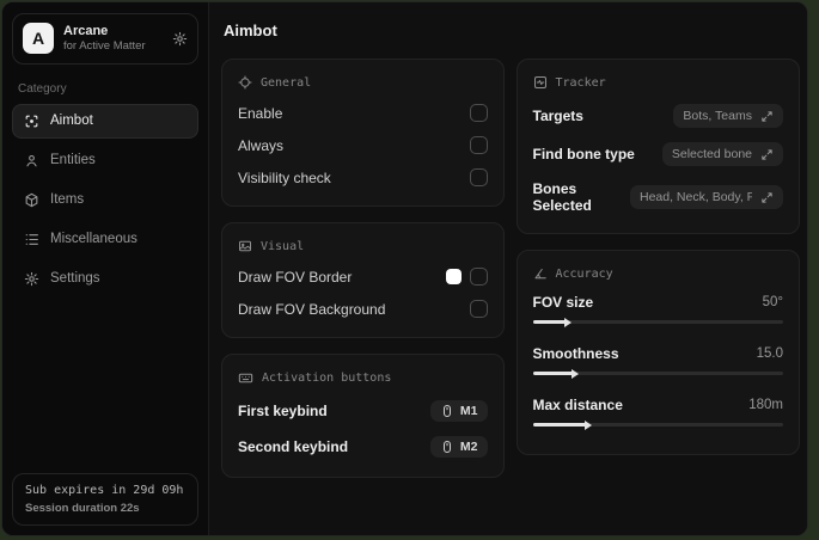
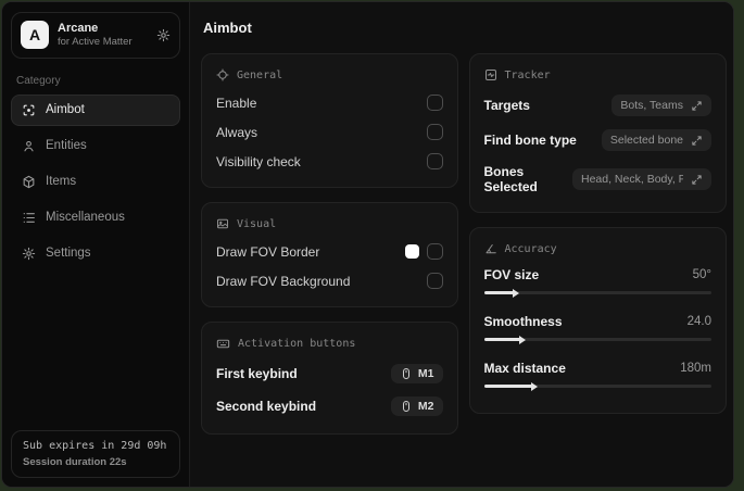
  A
  Arcane
  for Active Matter
  Category
  Aimbot
  Entities
  Items
  Miscellaneous
  Settings
  Sub expires in 29d 09h
  Session duration 22s
  Aimbot
  General
  Enable
  Always
  Visibility check
  Visual
  Draw FOV Border
  Draw FOV Background
  Activation buttons
  First keybind
  M1
  Second keybind
  M2
  Tracker
  Targets
  Bots, Teams
  Find bone type
  Selected bone
  Bones Selected
  Head, Neck, Body, P
  Accuracy
  FOV size
  50°
  Smoothness
- 15.0
+ 24.0
  Max distance
  180m
